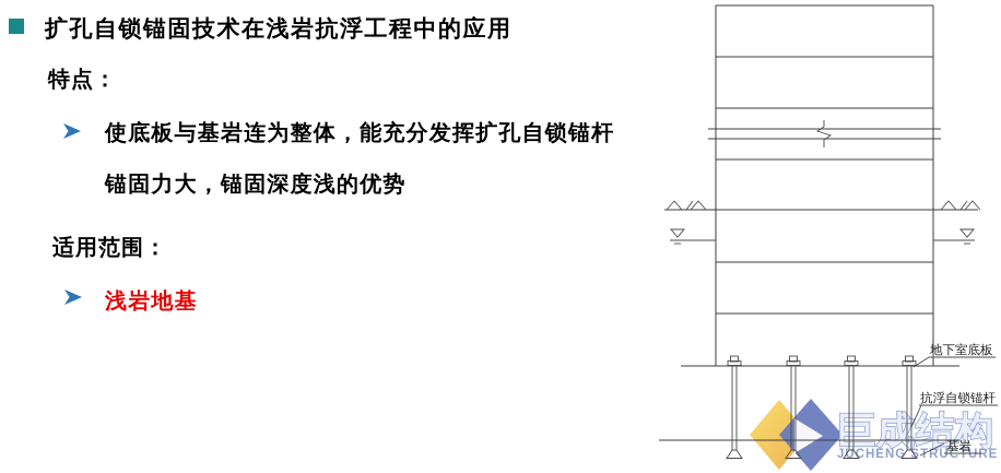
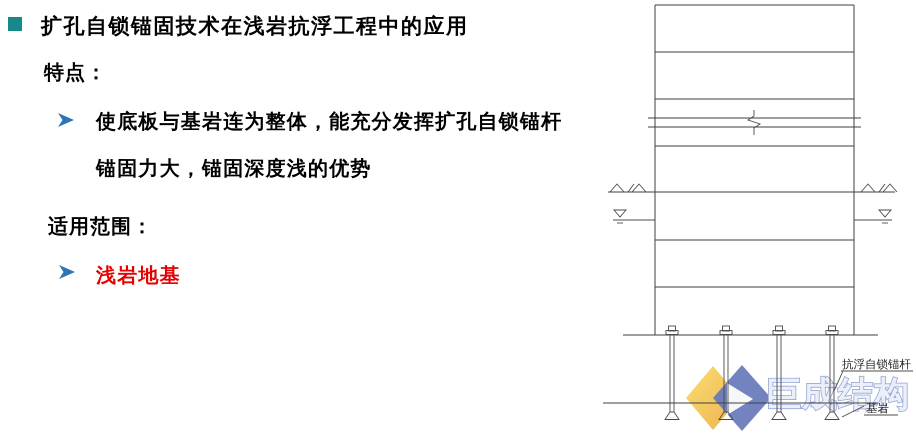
  扩孔自锁锚固技术在浅岩抗浮工程中的应用
  特点：
  使底板与基岩连为整体，能充分发挥扩孔自锁锚杆
  锚固力大，锚固深度浅的优势
  适用范围：
  浅岩地基
  巨成结构
- JUCHENG STRUCTURE
- 地下室底板
  抗浮自锁锚杆
  基岩
